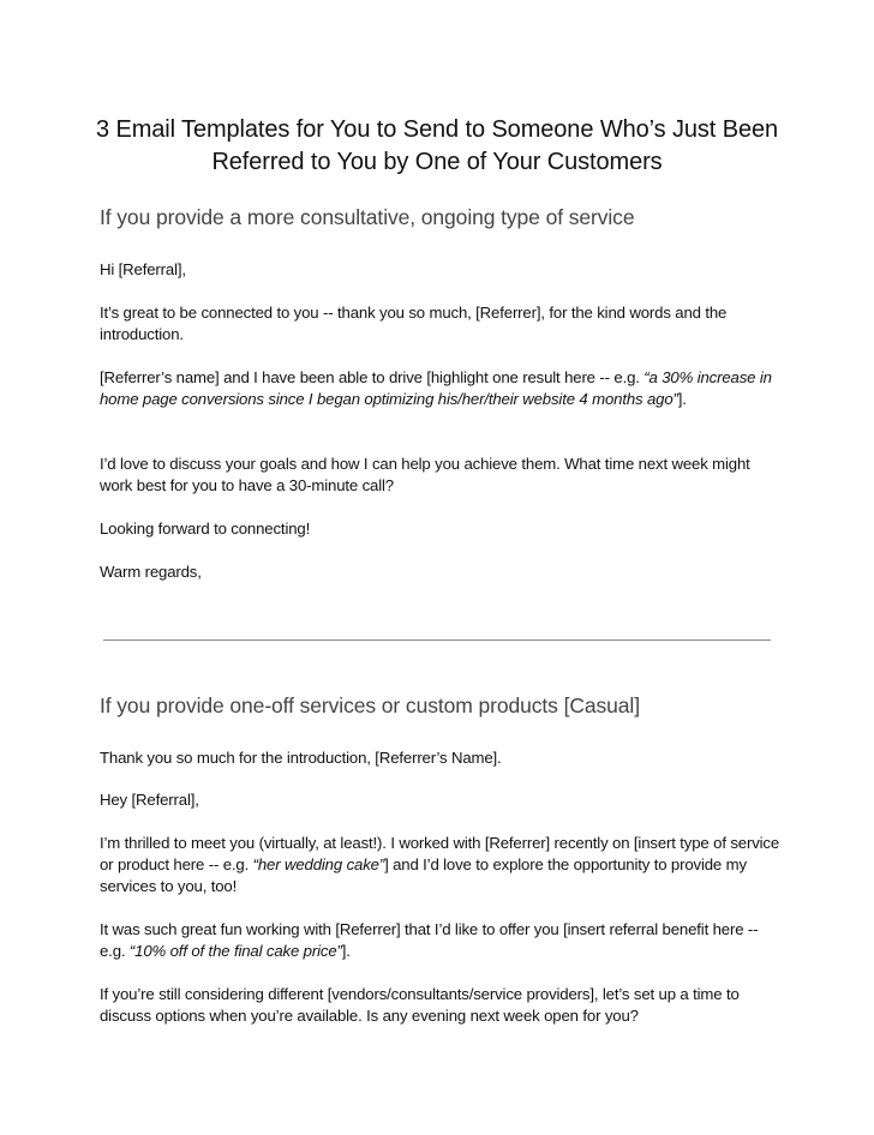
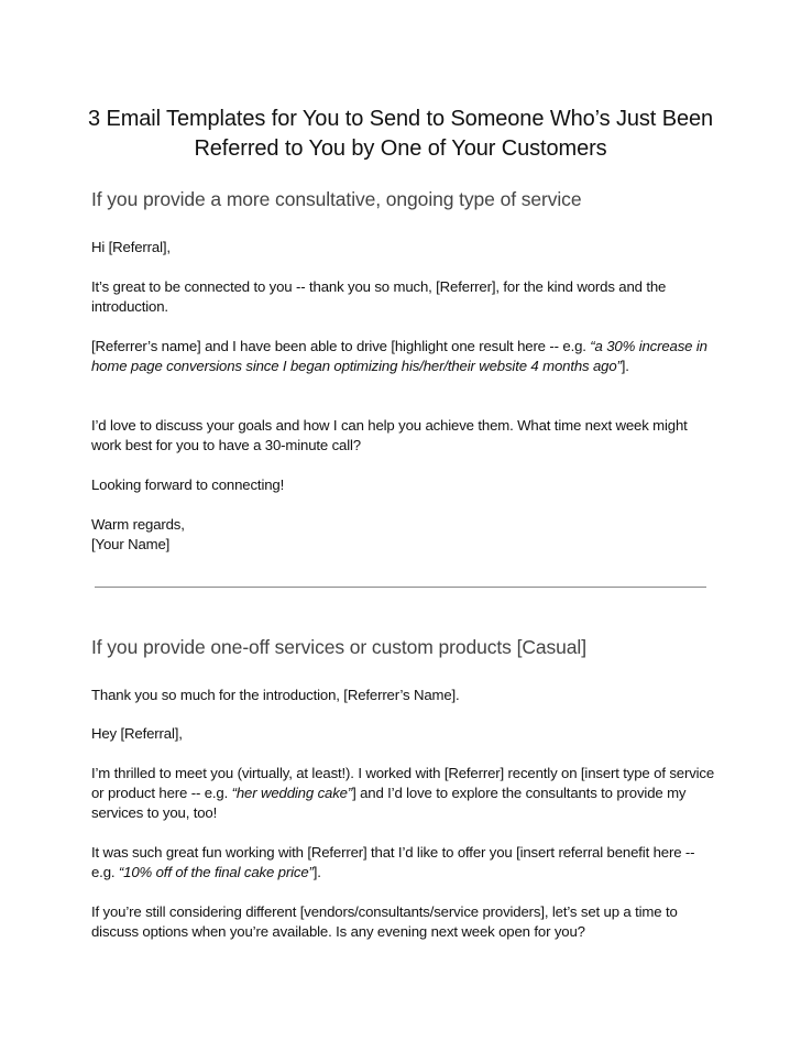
  3 Email Templates for You to Send to Someone Who’s Just Been
  Referred to You by One of Your Customers
  If you provide a more consultative, ongoing type of service
  Hi [Referral],
  It’s great to be connected to you -- thank you so much, [Referrer], for the kind words and the introduction.
  [Referrer’s name] and I have been able to drive [highlight one result here -- e.g. “a 30% increase in home page conversions since I began optimizing his/her/their website 4 months ago”].
  I’d love to discuss your goals and how I can help you achieve them. What time next week might work best for you to have a 30-minute call?
  Looking forward to connecting!
  Warm regards,
+ [Your Name]
  If you provide one-off services or custom products [Casual]
  Thank you so much for the introduction, [Referrer’s Name].
  Hey [Referral],
- I’m thrilled to meet you (virtually, at least!). I worked with [Referrer] recently on [insert type of service or product here -- e.g. “her wedding cake”] and I’d love to explore the opportunity to provide my services to you, too!
+ I’m thrilled to meet you (virtually, at least!). I worked with [Referrer] recently on [insert type of service or product here -- e.g. “her wedding cake”] and I’d love to explore the consultants to provide my services to you, too!
  It was such great fun working with [Referrer] that I’d like to offer you [insert referral benefit here -- e.g. “10% off of the final cake price”].
  If you’re still considering different [vendors/consultants/service providers], let’s set up a time to discuss options when you’re available. Is any evening next week open for you?
